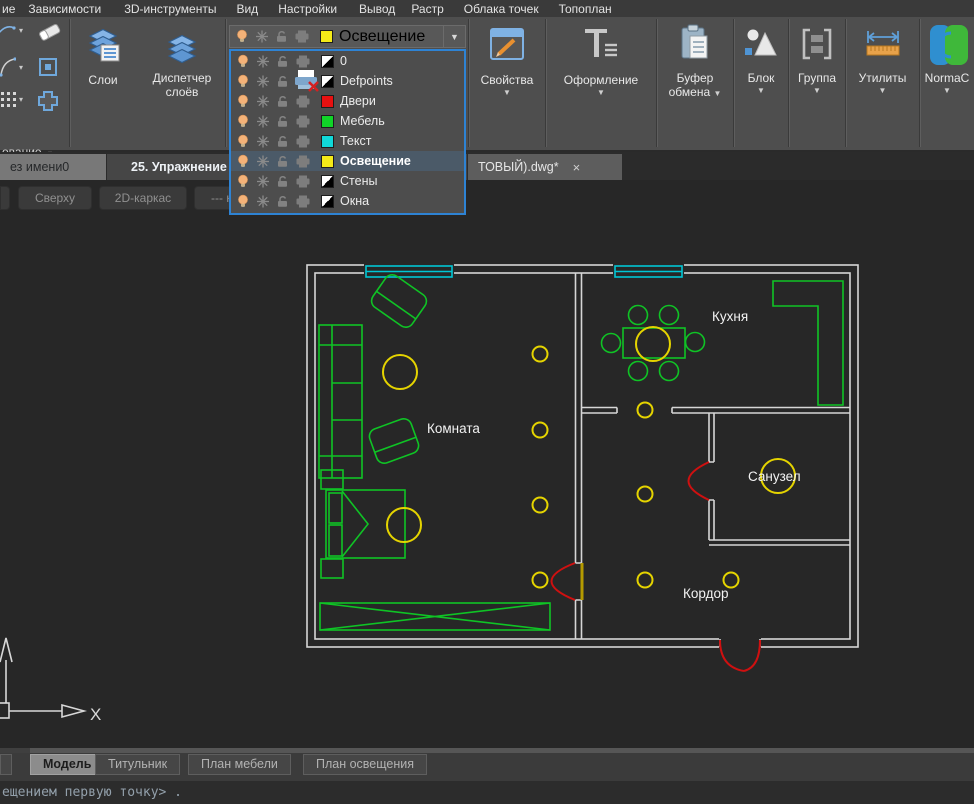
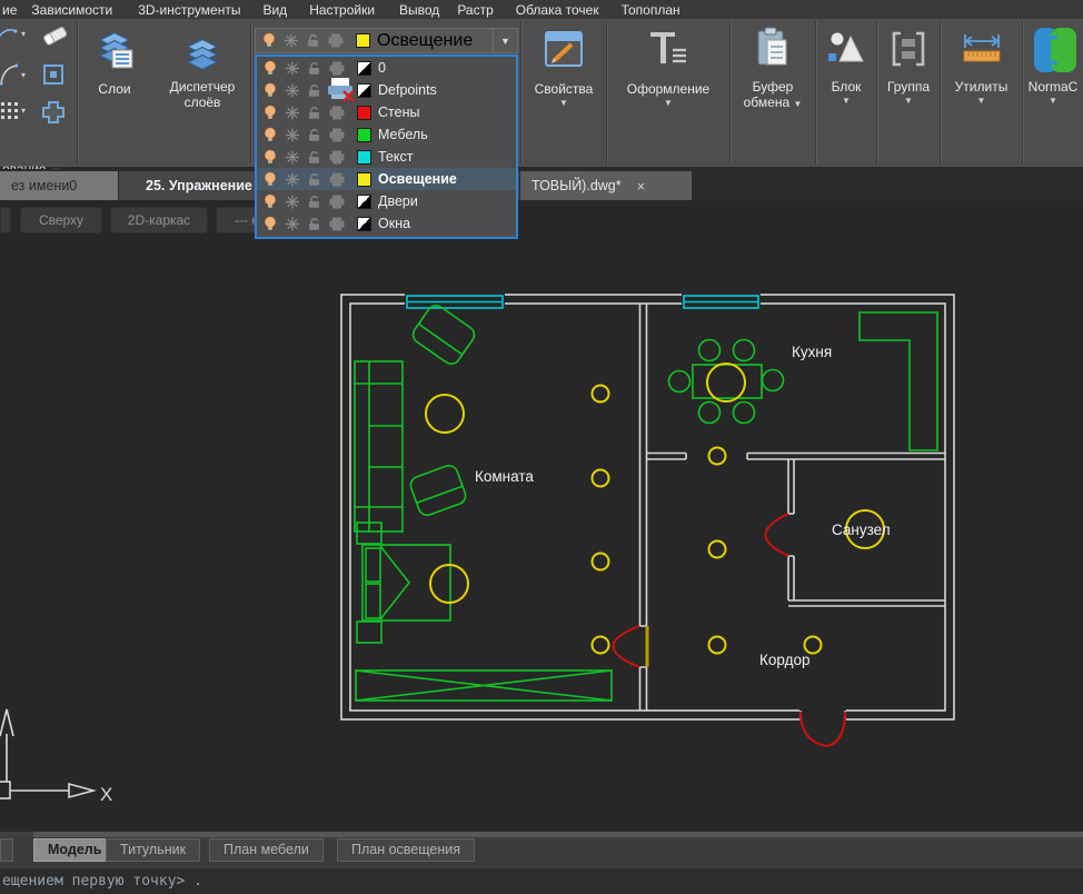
  ие
  Зависимости
  3D-инструменты
  Вид
  Настройки
  Вывод
  Растр
  Облака точек
  Топоплан
  ▾
  ▾
  ▾
  Слои
  Диспетчер
  слоёв
  Свойства
  ▼
  Оформление
  ▼
  Буфер
  обмена ▼
  Блок
  ▼
  Группа
  ▼
  Утилиты
  ▼
  NormaC
  ▼
  ез имени0
  25. Упражнение
  ТОВЫЙ).dwg*
  ×
  Комната
  Кухня
  Санузел
  Кордор
  X
  Сверху
  2D-каркас
  ---
  Освещение
  ▼
  0
  Defpoints
- Двери
+ Стены
  Мебель
  Текст
  Освещение
- Стены
+ Двери
  Окна
  Модель
  Титульник
  План мебели
  План освещения
  ещением первую точку> .
